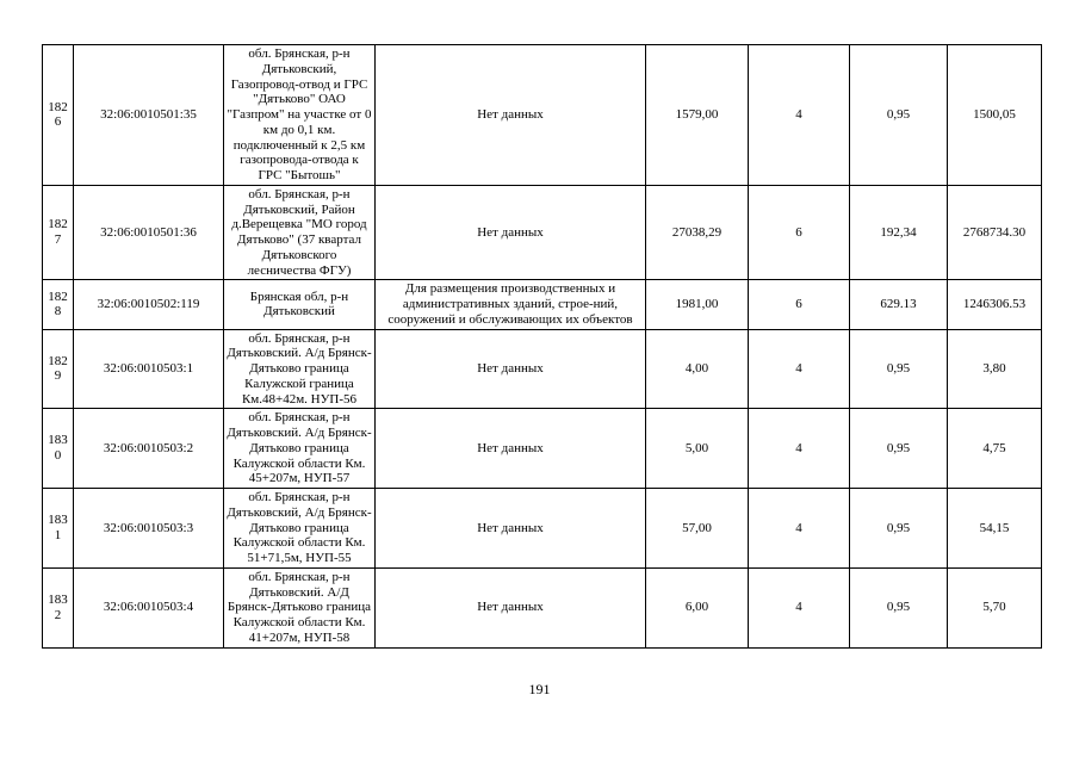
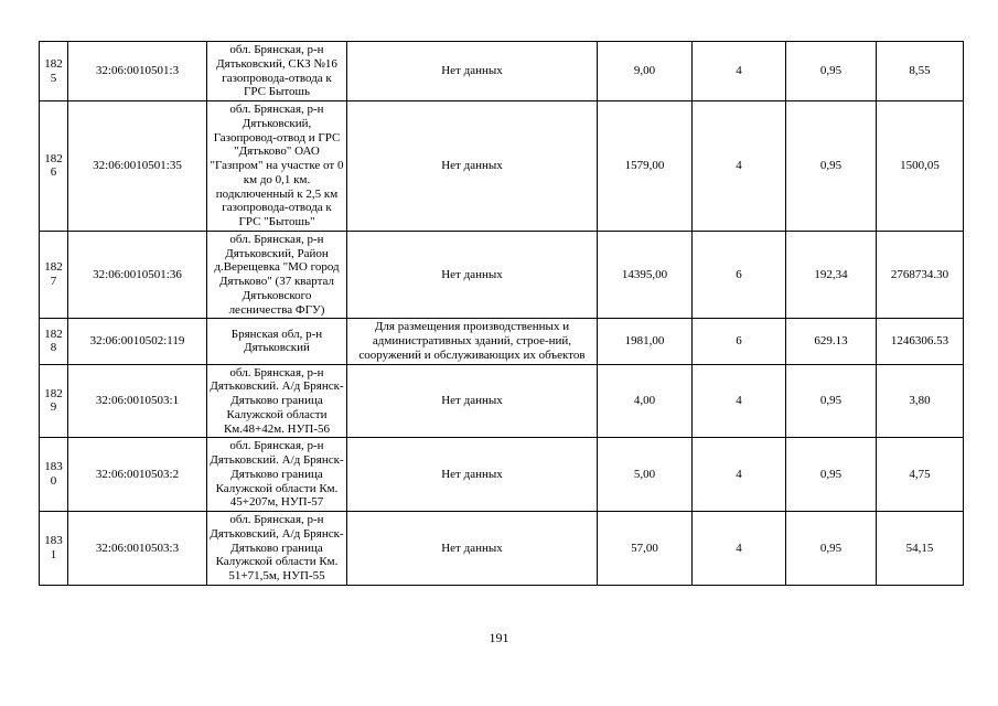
+ 1825	32:06:0010501:3	обл. Брянская, р-н Дятьковский, СКЗ №16 газопровода-отвода к ГРС Бытошь	Нет данных	9,00	4	0,95	8,55
  1826	32:06:0010501:35	обл. Брянская, р-н Дятьковский, Газопровод-отвод и ГРС "Дятьково" ОАО "Газпром" на участке от 0 км до 0,1 км. подключенный к 2,5 км газопровода-отвода к ГРС "Бытошь"	Нет данных	1579,00	4	0,95	1500,05
- 1827	32:06:0010501:36	обл. Брянская, р-н Дятьковский, Район д.Верещевка "МО город Дятьково" (37 квартал Дятьковского лесничества ФГУ)	Нет данных	27038,29	6	192,34	2768734.30
+ 1827	32:06:0010501:36	обл. Брянская, р-н Дятьковский, Район д.Верещевка "МО город Дятьково" (37 квартал Дятьковского лесничества ФГУ)	Нет данных	14395,00	6	192,34	2768734.30
  1828	32:06:0010502:119	Брянская обл, р-н Дятьковский	Для размещения производственных и административных зданий, строе-ний, сооружений и обслуживающих их объектов	1981,00	6	629.13	1246306.53
- 1829	32:06:0010503:1	обл. Брянская, р-н Дятьковский. А/д Брянск-Дятьково граница Калужской граница Км.48+42м. НУП-56	Нет данных	4,00	4	0,95	3,80
+ 1829	32:06:0010503:1	обл. Брянская, р-н Дятьковский. А/д Брянск-Дятьково граница Калужской области Км.48+42м. НУП-56	Нет данных	4,00	4	0,95	3,80
  1830	32:06:0010503:2	обл. Брянская, р-н Дятьковский. А/д Брянск-Дятьково граница Калужской области Км. 45+207м, НУП-57	Нет данных	5,00	4	0,95	4,75
  1831	32:06:0010503:3	обл. Брянская, р-н Дятьковский, А/д Брянск-Дятьково граница Калужской области Км. 51+71,5м, НУП-55	Нет данных	57,00	4	0,95	54,15
- 1832	32:06:0010503:4	обл. Брянская, р-н Дятьковский. А/Д Брянск-Дятьково граница Калужской области Км. 41+207м, НУП-58	Нет данных	6,00	4	0,95	5,70
  191
